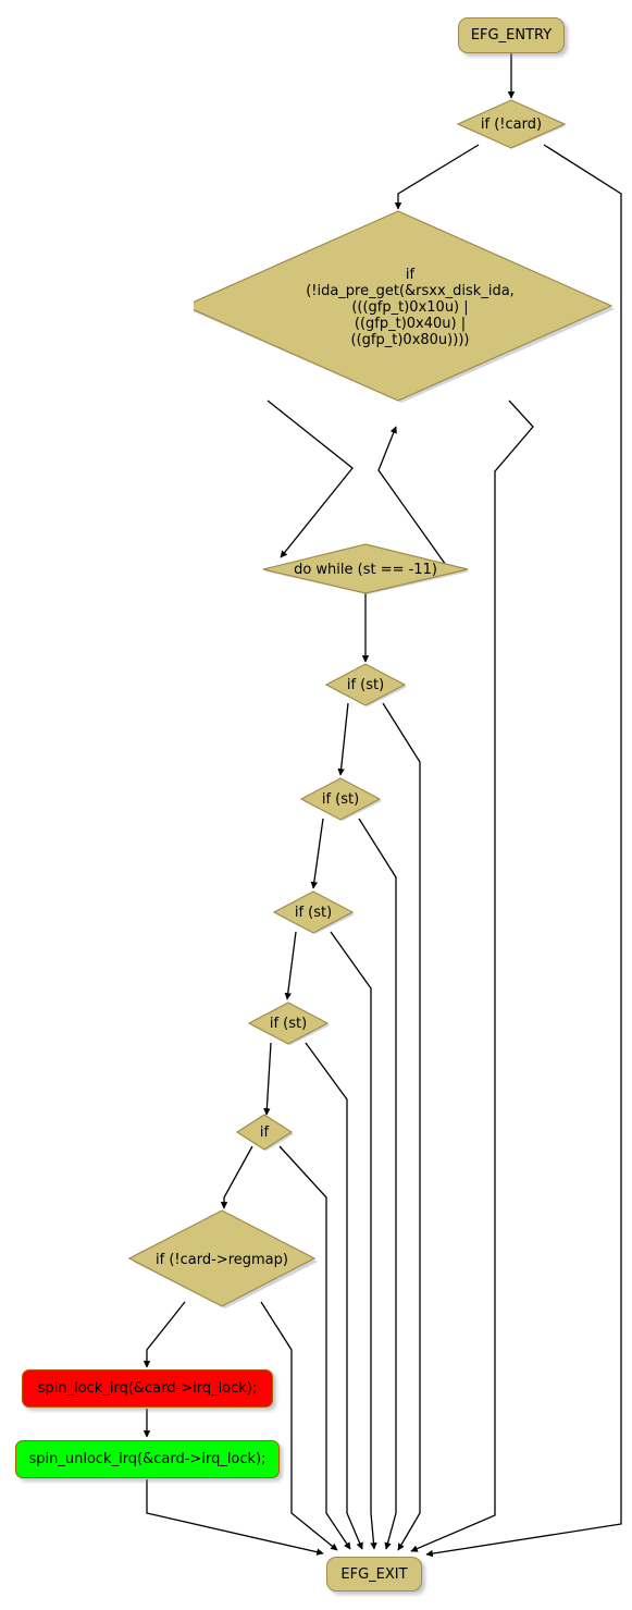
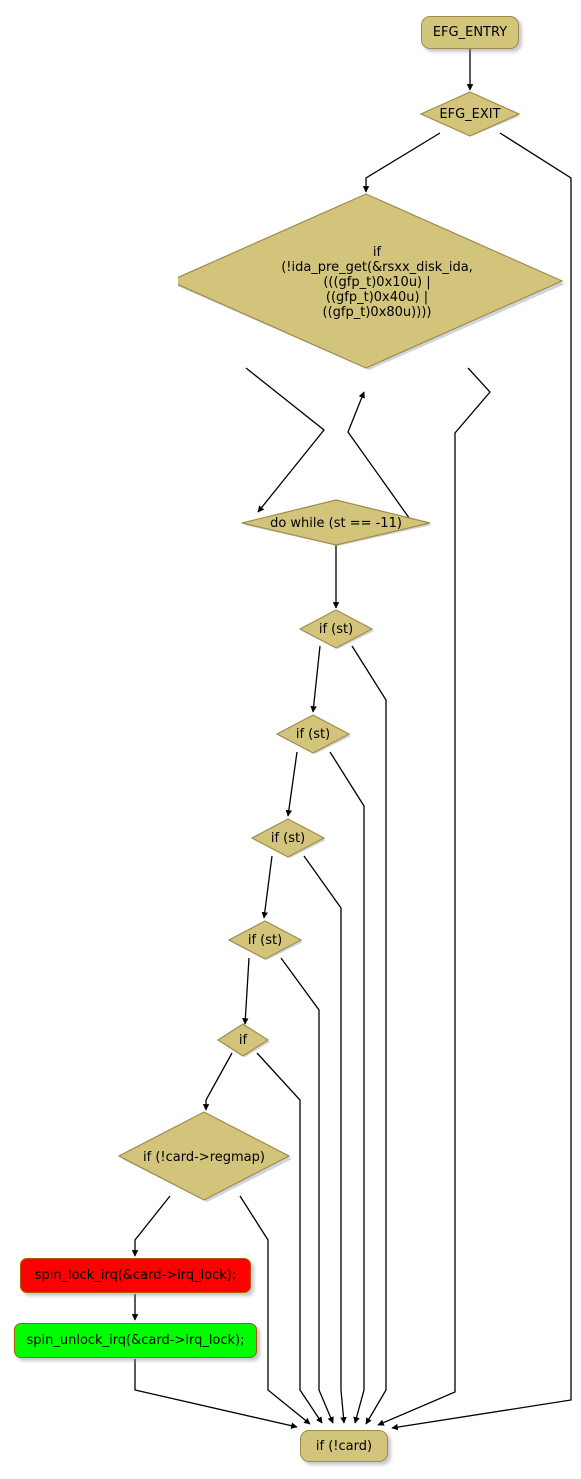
  EFG_ENTRY
- if (!card)
+ EFG_EXIT
  if
  (!ida_pre_get(&rsxx_disk_ida,
  (((gfp_t)0x10u) |
  ((gfp_t)0x40u) |
  ((gfp_t)0x80u))))
  do while (st == -11)
  if (st)
  if (st)
  if (st)
  if (st)
  if
  if (!card->regmap)
  spin_lock_irq(&card->irq_lock);
  spin_unlock_irq(&card->irq_lock);
- EFG_EXIT
+ if (!card)
